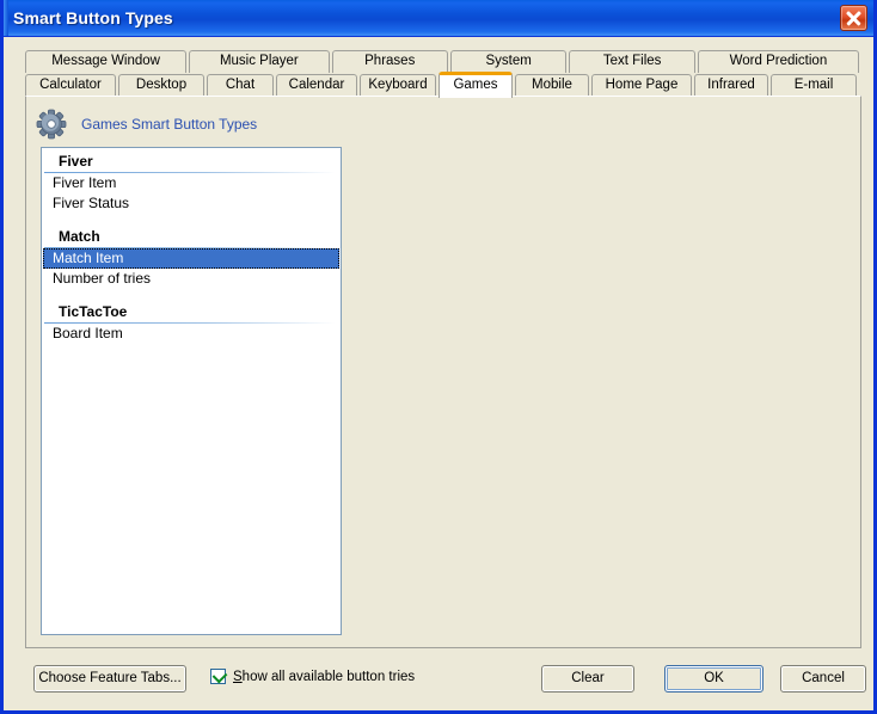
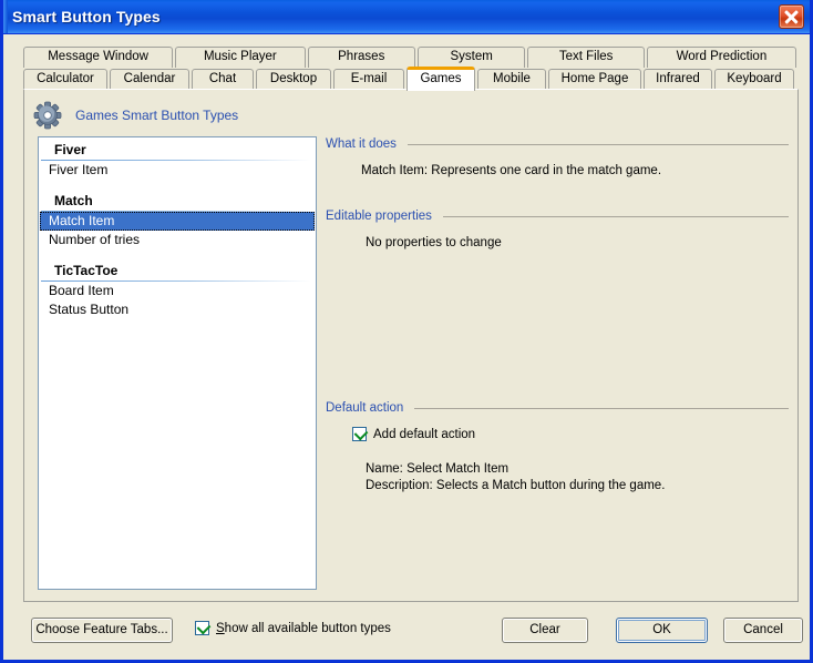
  Smart Button Types
  Message Window
  Music Player
  Phrases
  System
  Text Files
  Word Prediction
  Calculator
- Desktop
+ Calendar
  Chat
- Calendar
+ Desktop
- Keyboard
+ E-mail
  Games
  Mobile
  Home Page
  Infrared
- E-mail
+ Keyboard
  Games Smart Button Types
  Fiver
  Fiver Item
- Fiver Status
  Match
  Match Item
  Number of tries
  TicTacToe
  Board Item
+ Status Button
+ What it does
+ Match Item: Represents one card in the match game.
+ Editable properties
+ No properties to change
+ Default action
+ Add default action
+ Name: Select Match Item
+ Description: Selects a Match button during the game.
  Choose Feature Tabs...
- Show all available button tries
+ Show all available button types
  Clear
  OK
  Cancel
